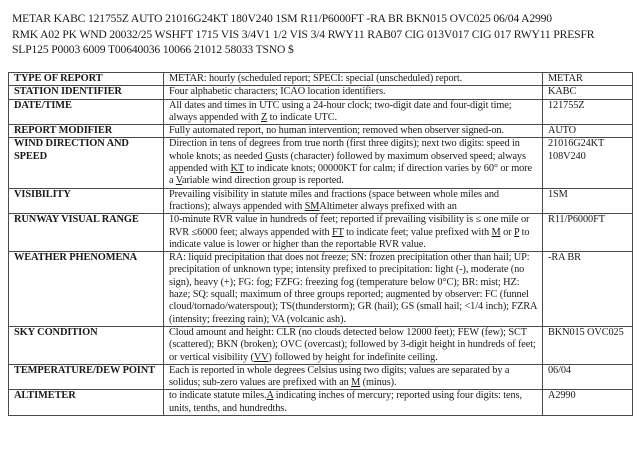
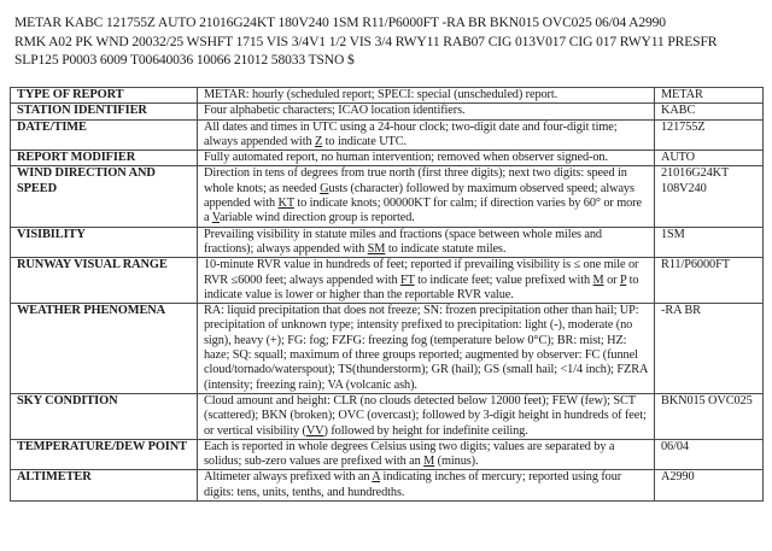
  METAR KABC 121755Z AUTO 21016G24KT 180V240 1SM R11/P6000FT -RA BR BKN015 OVC025 06/04 A2990
  RMK A02 PK WND 20032/25 WSHFT 1715 VIS 3/4V1 1/2 VIS 3/4 RWY11 RAB07 CIG 013V017 CIG 017 RWY11 PRESFR
  SLP125 P0003 6009 T00640036 10066 21012 58033 TSNO $
  TYPE OF REPORT	METAR: hourly (scheduled report; SPECI: special (unscheduled) report.	METAR
  STATION IDENTIFIER	Four alphabetic characters; ICAO location identifiers.	KABC
  DATE/TIME	All dates and times in UTC using a 24-hour clock; two-digit date and four-digit time; always appended with Z to indicate UTC.	121755Z
  REPORT MODIFIER	Fully automated report, no human intervention; removed when observer signed-on.	AUTO
  WIND DIRECTION AND SPEED	Direction in tens of degrees from true north (first three digits); next two digits: speed in whole knots; as needed Gusts (character) followed by maximum observed speed; always appended with KT to indicate knots; 00000KT for calm; if direction varies by 60° or more a Variable wind direction group is reported.	21016G24KT108V240
- VISIBILITY	Prevailing visibility in statute miles and fractions (space between whole miles and fractions); always appended with SMAltimeter always prefixed with an	1SM
+ VISIBILITY	Prevailing visibility in statute miles and fractions (space between whole miles and fractions); always appended with SM to indicate statute miles.	1SM
  RUNWAY VISUAL RANGE	10-minute RVR value in hundreds of feet; reported if prevailing visibility is ≤ one mile or RVR ≤6000 feet; always appended with FT to indicate feet; value prefixed with M or P to indicate value is lower or higher than the reportable RVR value.	R11/P6000FT
  WEATHER PHENOMENA	RA: liquid precipitation that does not freeze; SN: frozen precipitation other than hail; UP: precipitation of unknown type; intensity prefixed to precipitation: light (-), moderate (no sign), heavy (+); FG: fog; FZFG: freezing fog (temperature below 0°C); BR: mist; HZ: haze; SQ: squall; maximum of three groups reported; augmented by observer: FC (funnel cloud/tornado/waterspout); TS(thunderstorm); GR (hail); GS (small hail; <1/4 inch); FZRA (intensity; freezing rain); VA (volcanic ash).	-RA BR
  SKY CONDITION	Cloud amount and height: CLR (no clouds detected below 12000 feet); FEW (few); SCT (scattered); BKN (broken); OVC (overcast); followed by 3-digit height in hundreds of feet; or vertical visibility (VV) followed by height for indefinite ceiling.	BKN015 OVC025
  TEMPERATURE/DEW POINT	Each is reported in whole degrees Celsius using two digits; values are separated by a solidus; sub-zero values are prefixed with an M (minus).	06/04
- ALTIMETER	to indicate statute miles.A indicating inches of mercury; reported using four digits: tens, units, tenths, and hundredths.	A2990
+ ALTIMETER	Altimeter always prefixed with an A indicating inches of mercury; reported using four digits: tens, units, tenths, and hundredths.	A2990
